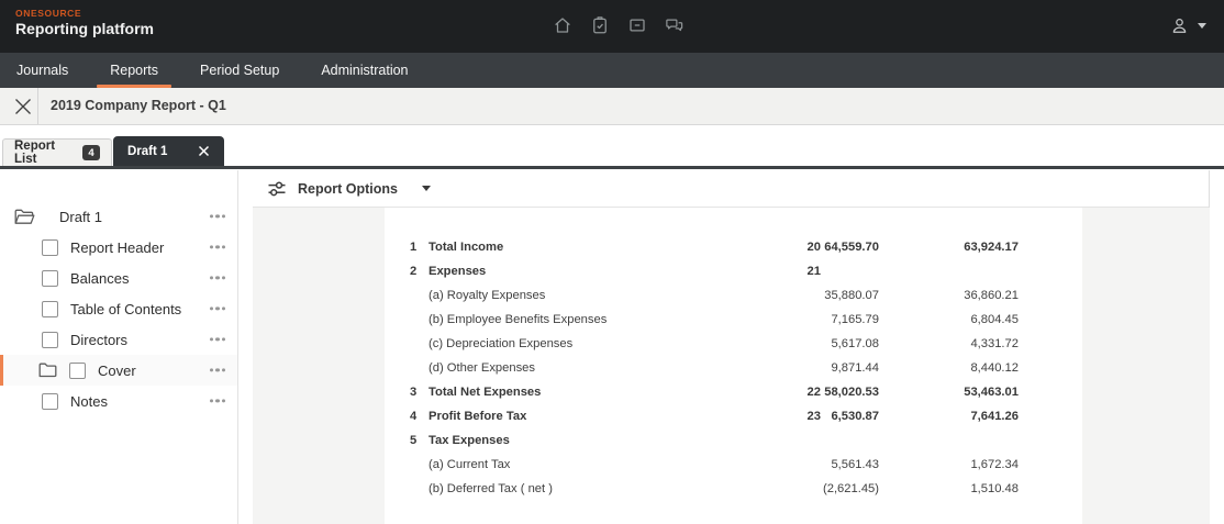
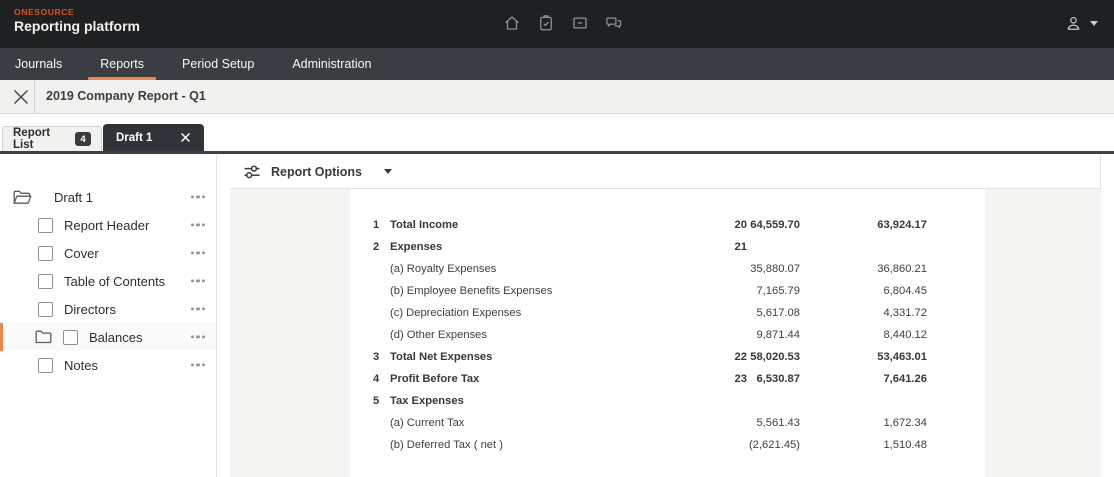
  ONESOURCE
  Reporting platform
  Journals
  Reports
  Period Setup
  Administration
  2019 Company Report - Q1
  Report List
  4
  Draft 1
  Draft 1
  Report Header
- Balances
+ Cover
  Table of Contents
  Directors
- Cover
+ Balances
  Notes
  Report Options
  1
  Total Income
  20
  64,559.70
  63,924.17
  2
  Expenses
  21
  (a) Royalty Expenses
  35,880.07
  36,860.21
  (b) Employee Benefits Expenses
  7,165.79
  6,804.45
  (c) Depreciation Expenses
  5,617.08
  4,331.72
  (d) Other Expenses
  9,871.44
  8,440.12
  3
  Total Net Expenses
  22
  58,020.53
  53,463.01
  4
  Profit Before Tax
  23
  6,530.87
  7,641.26
  5
  Tax Expenses
  (a) Current Tax
  5,561.43
  1,672.34
  (b) Deferred Tax ( net )
  (2,621.45)
  1,510.48
